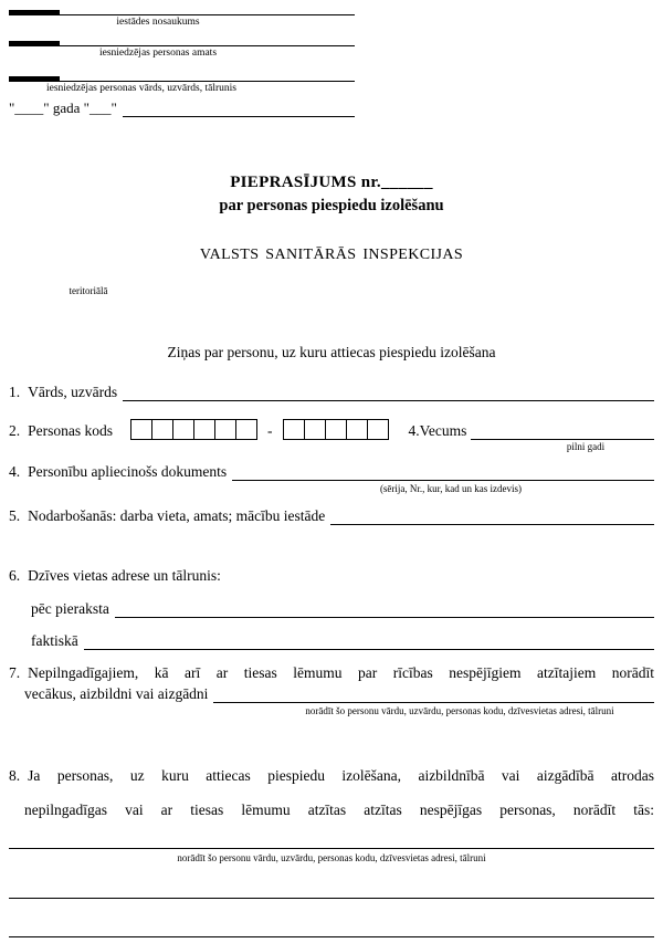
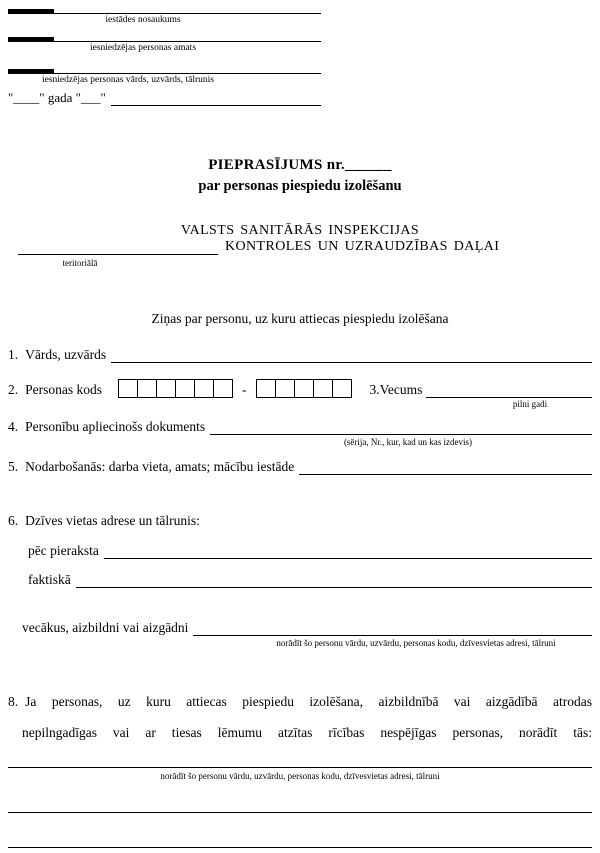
  iestādes nosaukums
  iesniedzējas personas amats
  iesniedzējas personas vārds, uzvārds, tālrunis
  "____" gada "___"
  PIEPRASĪJUMS nr.______
  par personas piespiedu izolēšanu
  VALSTS SANITĀRĀS INSPEKCIJAS
+ KONTROLES UN UZRAUDZĪBAS DAĻAI
  teritoriālā
  Ziņas par personu, uz kuru attiecas piespiedu izolēšana
  1.
  Vārds, uzvārds
  2.
  Personas kods
  -
- 4.Vecums
+ 3.Vecums
  pilni gadi
  4.
  Personību apliecinošs dokuments
  (sērija, Nr., kur, kad un kas izdevis)
  5.
  Nodarbošanās: darba vieta, amats; mācību iestāde
  6.
  Dzīves vietas adrese un tālrunis:
  pēc pieraksta
  faktiskā
- 7.
- Nepilngadīgajiem, kā arī ar tiesas lēmumu par rīcības nespējīgiem atzītajiem norādīt
  vecākus, aizbildni vai aizgādni
  norādīt šo personu vārdu, uzvārdu, personas kodu, dzīvesvietas adresi, tālruni
  8.
  Ja personas, uz kuru attiecas piespiedu izolēšana, aizbildnībā vai aizgādībā atrodas
- nepilngadīgas vai ar tiesas lēmumu atzītas atzītas nespējīgas personas, norādīt tās:
+ nepilngadīgas vai ar tiesas lēmumu atzītas rīcības nespējīgas personas, norādīt tās:
  norādīt šo personu vārdu, uzvārdu, personas kodu, dzīvesvietas adresi, tālruni
